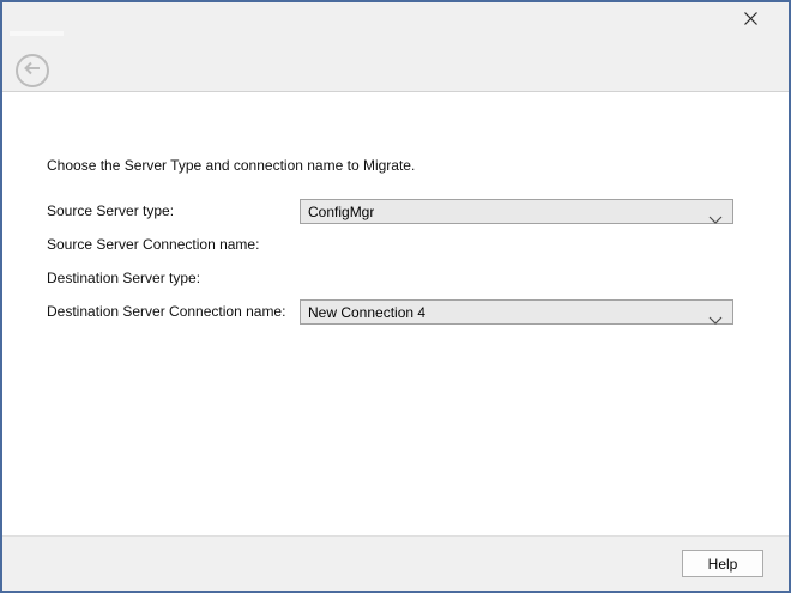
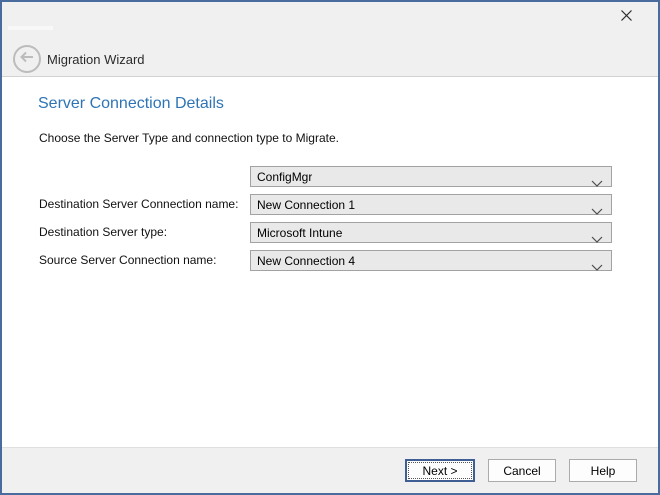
+ Migration Wizard
+ Server Connection Details
- Choose the Server Type and connection name to Migrate.
+ Choose the Server Type and connection type to Migrate.
- Source Server type:
  ConfigMgr
- Source Server Connection name:
+ Destination Server Connection name:
+ New Connection 1
  Destination Server type:
+ Microsoft Intune
- Destination Server Connection name:
+ Source Server Connection name:
  New Connection 4
+ Next >
+ Cancel
  Help
